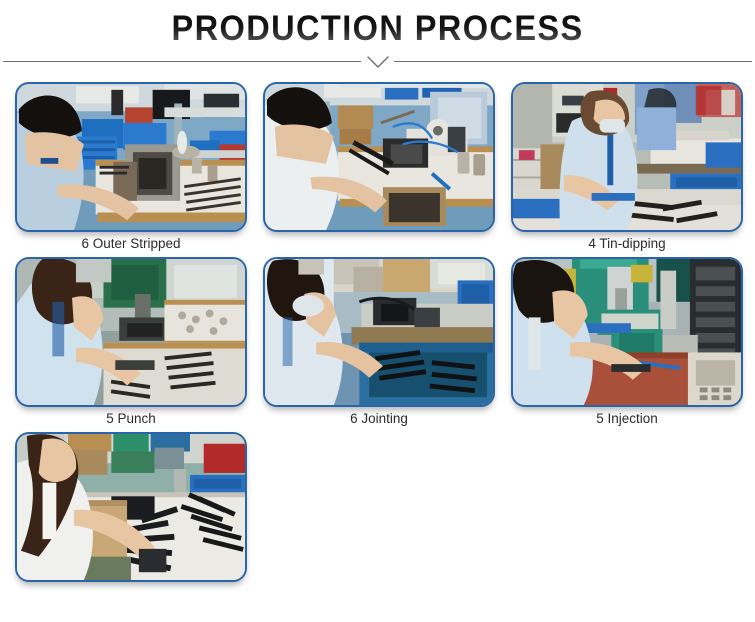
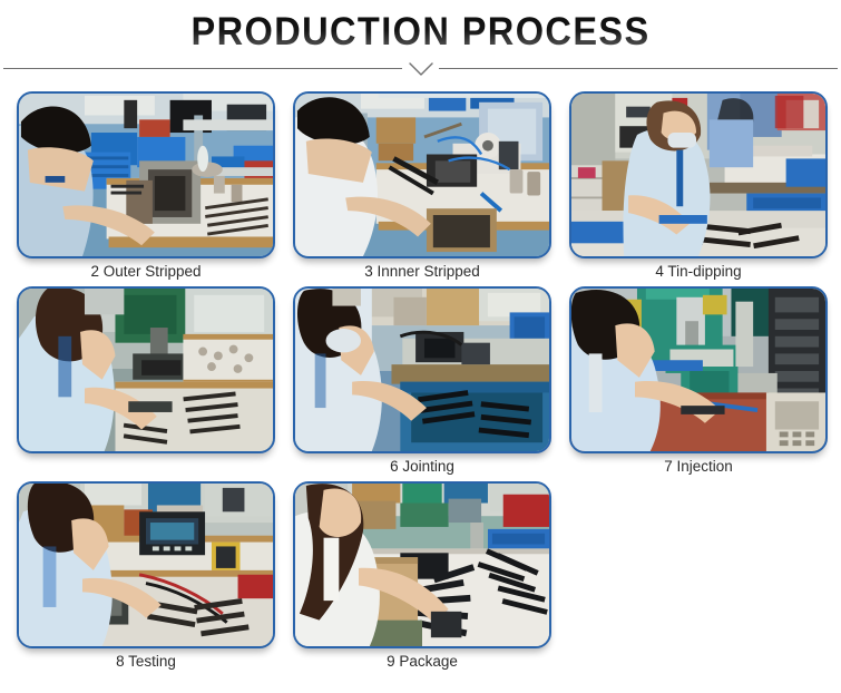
  PRODUCTION PROCESS
- 6 Outer Stripped
+ 2 Outer Stripped
+ 3 Innner Stripped
  4 Tin-dipping
- 5 Punch
  6 Jointing
- 5 Injection
+ 7 Injection
+ 8 Testing
+ 9 Package
